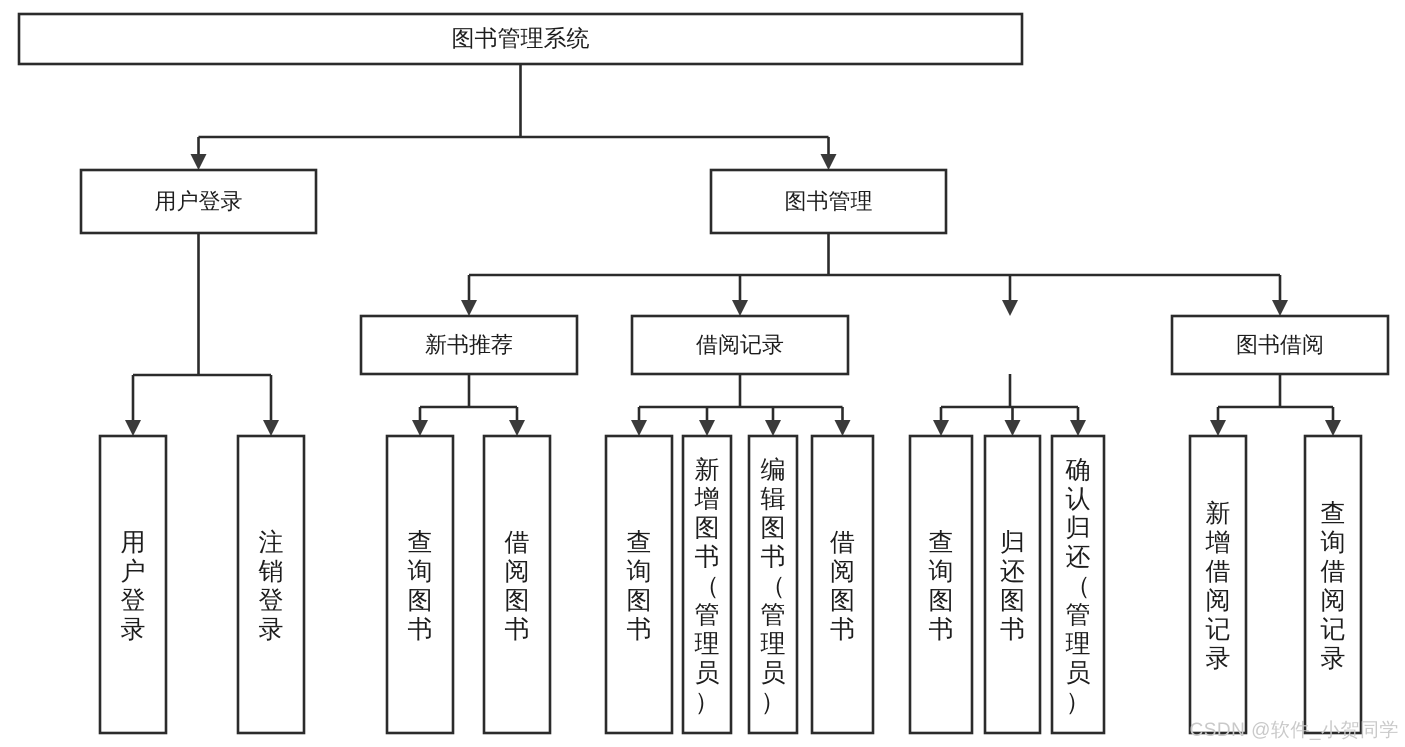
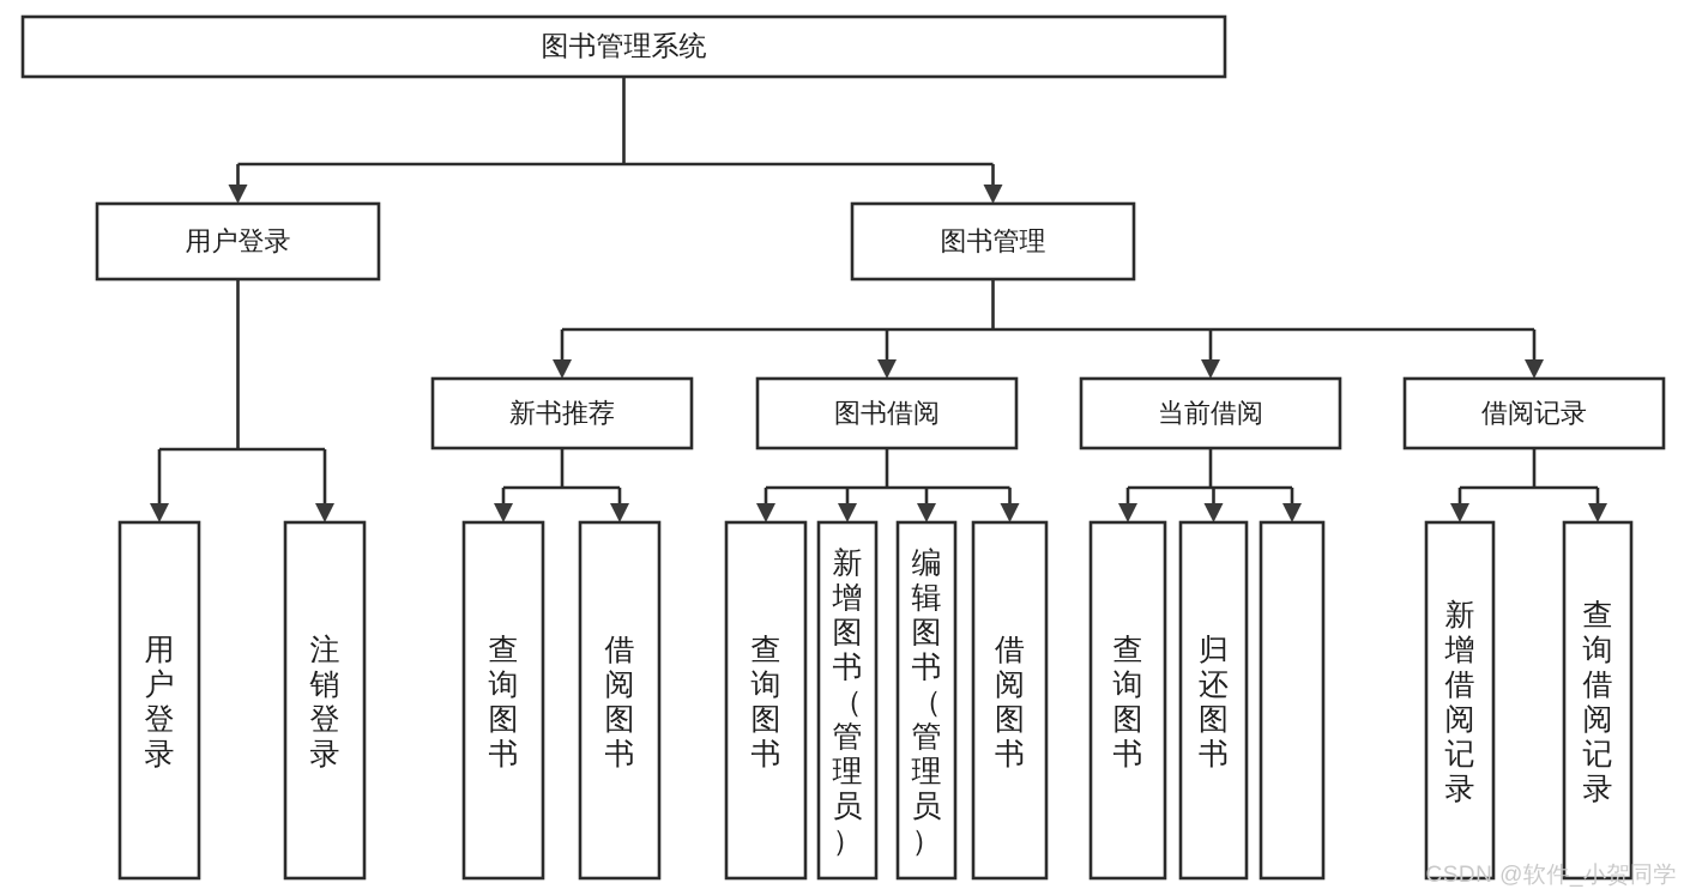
  图书管理系统
  用户登录
  图书管理
  新书推荐
- 借阅记录
+ 图书借阅
+ 当前借阅
- 图书借阅
+ 借阅记录
  用户登录
  注销登录
  查询图书
  借阅图书
  查询图书
  新增图书（管理员）
  编辑图书（管理员）
  借阅图书
  查询图书
  归还图书
- 确认归还（管理员）
  新增借阅记录
  查询借阅记录
  CSDN @软件_小贺同学
